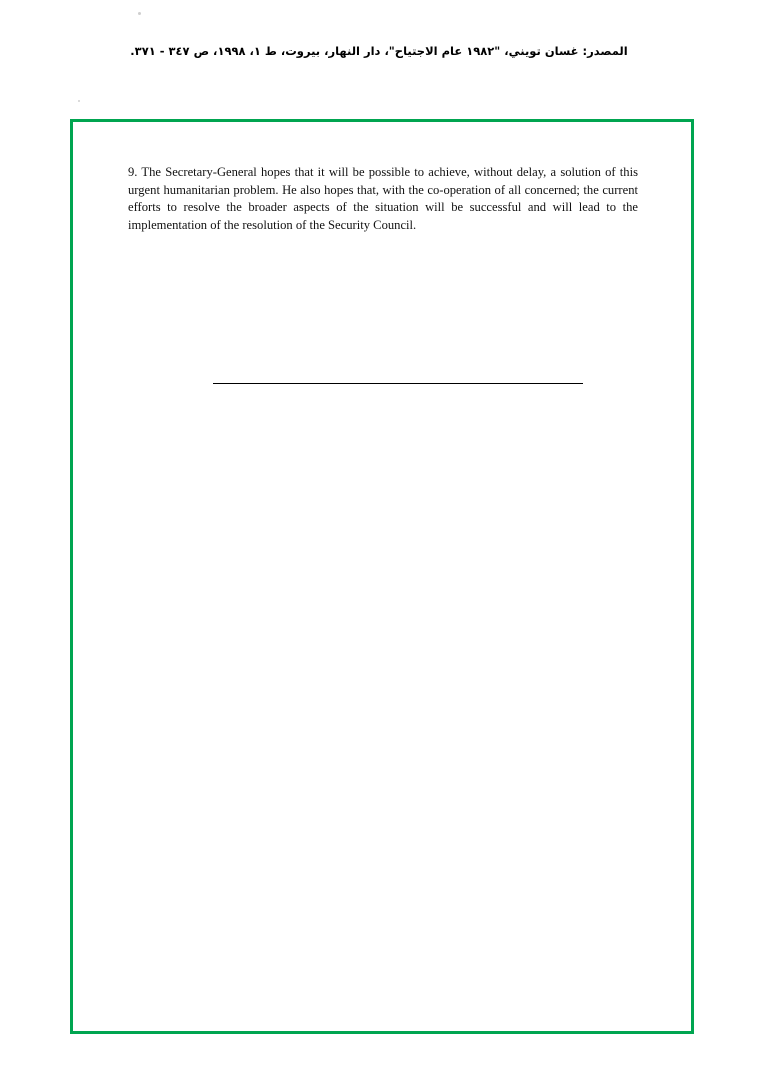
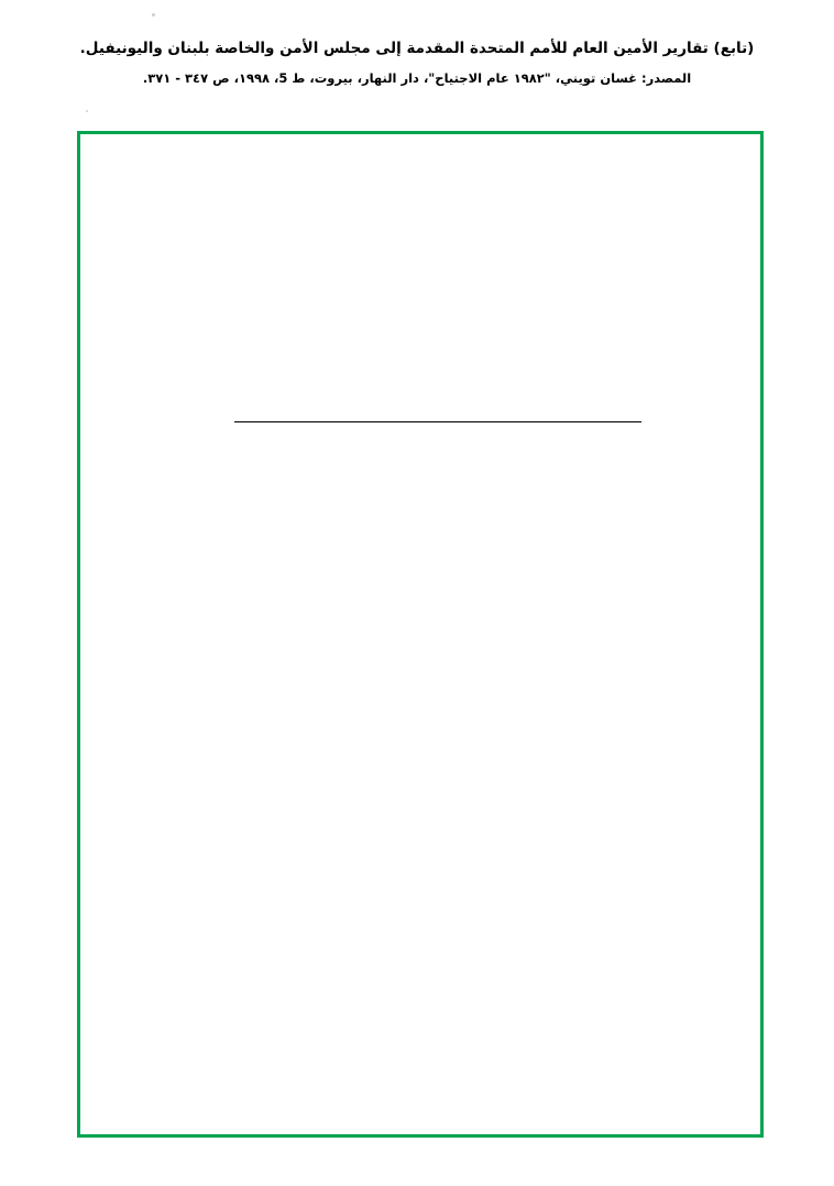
+ (تابع) تقارير الأمين العام للأمم المتحدة المقدمة إلى مجلس الأمن والخاصة بلبنان واليونيفيل.
- المصدر: غسان تويني، "١٩٨٢ عام الاجتياح"، دار النهار، بيروت، ط ١، ١٩٩٨، ص ٣٤٧ - ٣٧١.
+ المصدر: غسان تويني، "١٩٨٢ عام الاجتياح"، دار النهار، بيروت، ط 5، ١٩٩٨، ص ٣٤٧ - ٣٧١.
- 9. The Secretary-General hopes that it will be possible to achieve, without delay, a solution of this urgent humanitarian problem. He also hopes that, with the co-operation of all concerned; the current efforts to resolve the broader aspects of the situation will be successful and will lead to the implementation of the resolution of the Security Council.
